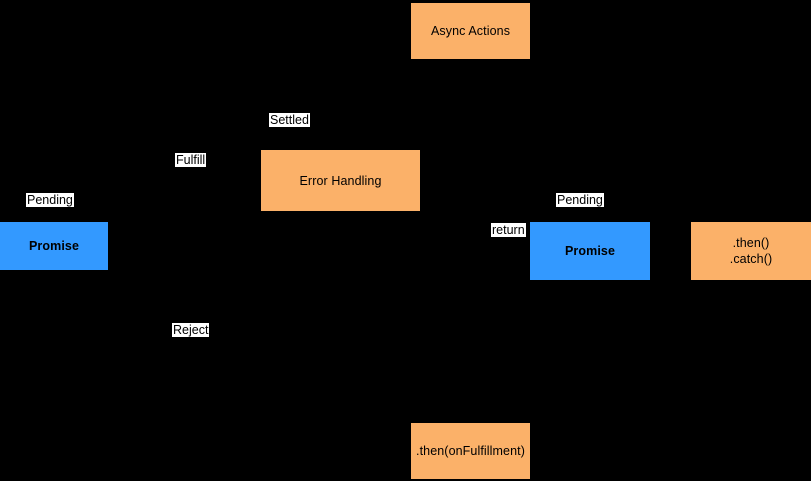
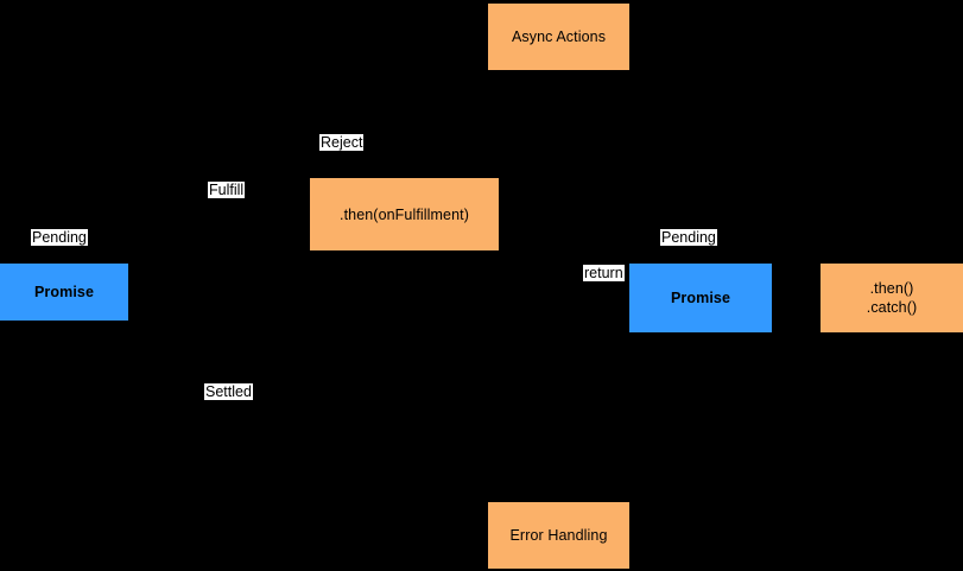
  Async Actions
- Settled
+ Reject
  Fulfill
- Error Handling
+ .then(onFulfillment)
  Pending
  Promise
  Pending
  return
  Promise
  .then()
  .catch()
- Reject
+ Settled
- .then(onFulfillment)
+ Error Handling
